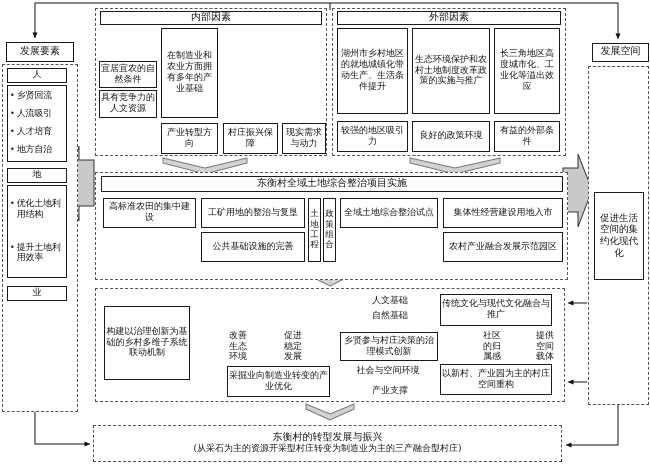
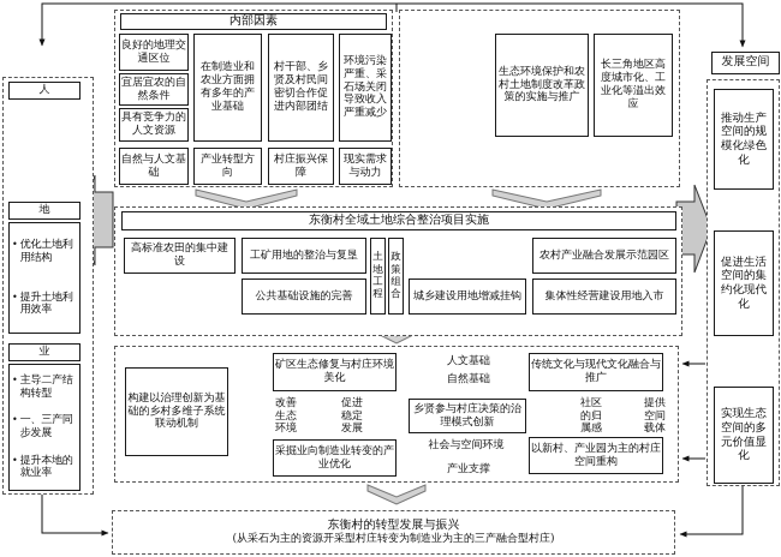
- 发展要素
  人
- 乡贤回流
- 人流吸引
- 人才培育
- 地方自治
  地
  优化土地利用结构
  提升土地利用效率
  业
+ 主导二产结构转型
+ 一、三产同步发展
+ 提升本地的就业率
  内部因素
+ 良好的地理交通区位
  宜居宜农的自然条件
  具有竞争力的人文资源
  在制造业和农业方面拥有多年的产业基础
+ 村干部、乡贤及村民间密切合作促进内部团结
+ 环境污染严重、采石场关闭导致收入严重减少
+ 自然与人文基础
  产业转型方向
  村庄振兴保障
  现实需求与动力
- 外部因素
- 湖州市乡村地区的就地城镇化带动生产、生活条件提升
  生态环境保护和农村土地制度改革政策的实施与推广
  长三角地区高度城市化、工业化等溢出效应
- 较强的地区吸引力
- 良好的政策环境
- 有益的外部条件
  东衡村全域土地综合整治项目实施
  高标准农田的集中建设
  工矿用地的整治与复垦
  公共基础设施的完善
  土地工程
  政策组合
- 全域土地综合整治试点
- 集体性经营建设用地入市
+ 农村产业融合发展示范园区
+ 城乡建设用地增减挂钩
- 农村产业融合发展示范园区
+ 集体性经营建设用地入市
  构建以治理创新为基础的乡村多维子系统联动机制
+ 矿区生态修复与村庄环境美化
  采掘业向制造业转变的产业优化
  传统文化与现代文化融合与推广
  以新村、产业园为主的村庄空间重构
  乡贤参与村庄决策的治理模式创新
  改善生态环境
  促进稳定发展
  社区的归属感
  提供空间载体
  人文基础
  自然基础
  社会与空间环境
  产业支撑
  发展空间
+ 推动生产空间的规模化绿色化
  促进生活空间的集约化现代化
+ 实现生态空间的多元价值显化
  东衡村的转型发展与振兴
  (从采石为主的资源开采型村庄转变为制造业为主的三产融合型村庄)
